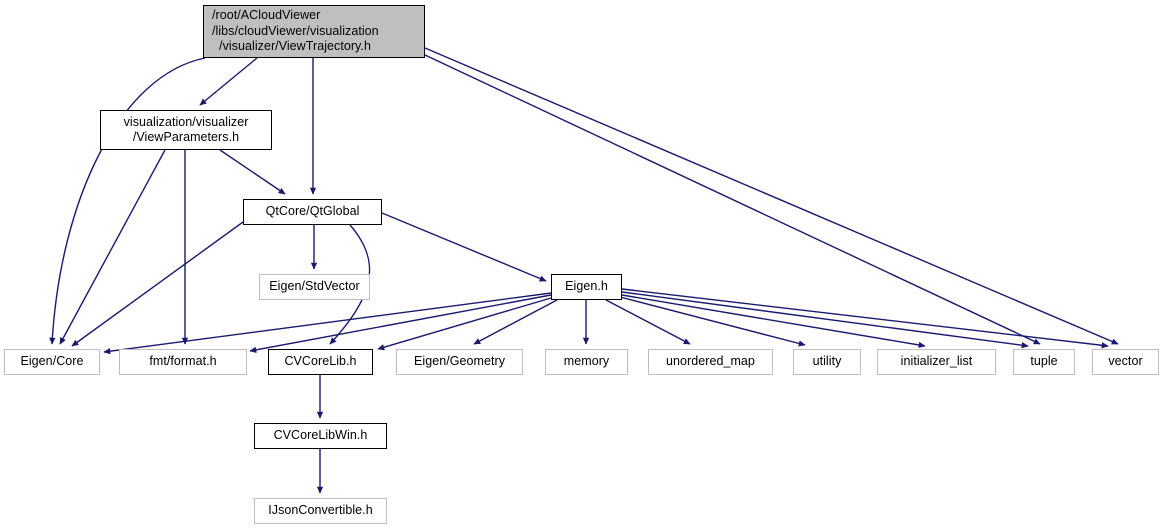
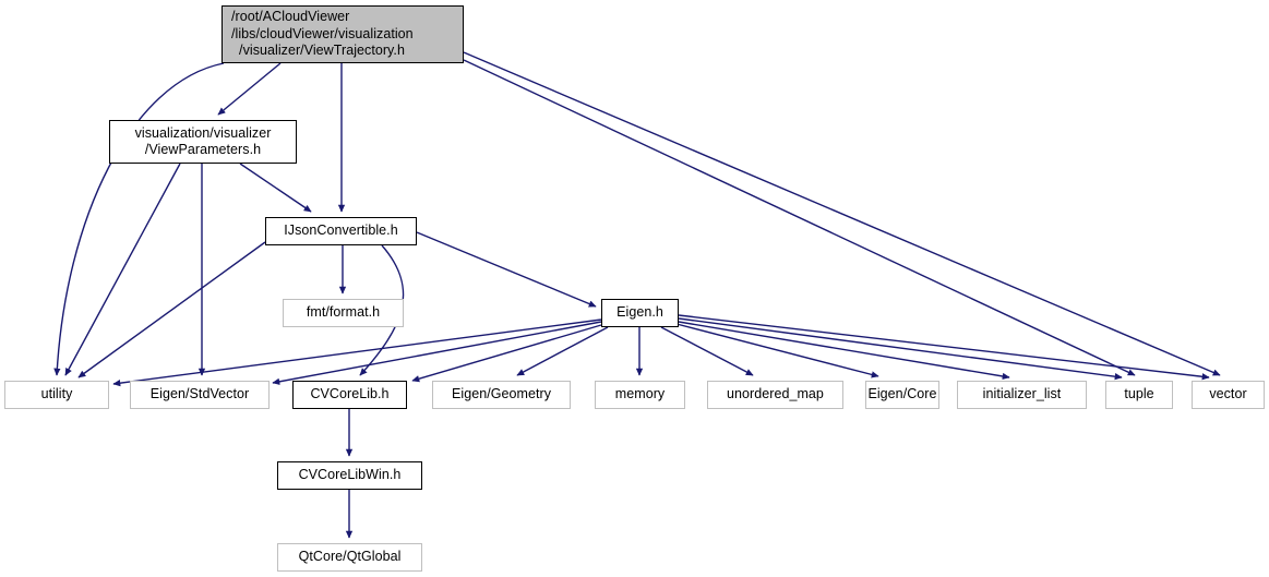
  /root/ACloudViewer
  /libs/cloudViewer/visualization
  /visualizer/ViewTrajectory.h
  visualization/visualizer
  /ViewParameters.h
- QtCore/QtGlobal
+ IJsonConvertible.h
- Eigen/StdVector
+ fmt/format.h
  Eigen.h
- Eigen/Core
+ utility
- fmt/format.h
+ Eigen/StdVector
  CVCoreLib.h
  Eigen/Geometry
  memory
  unordered_map
- utility
+ Eigen/Core
  initializer_list
  tuple
  vector
  CVCoreLibWin.h
- IJsonConvertible.h
+ QtCore/QtGlobal
